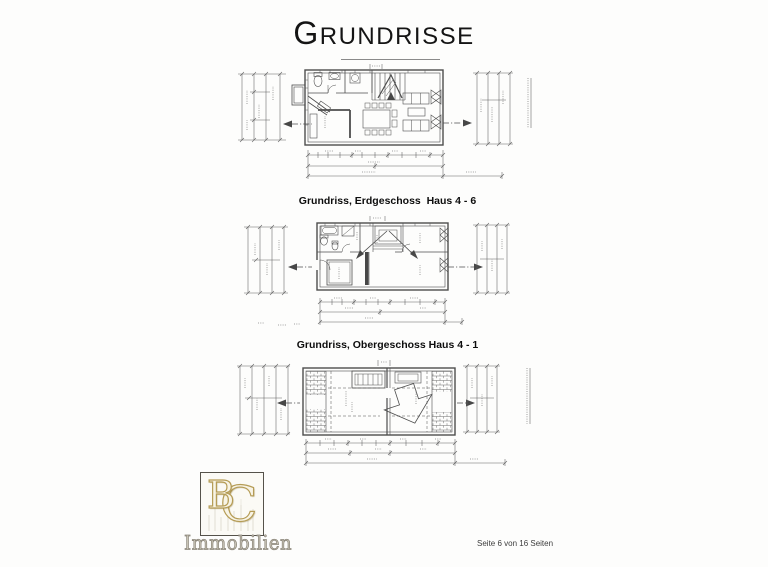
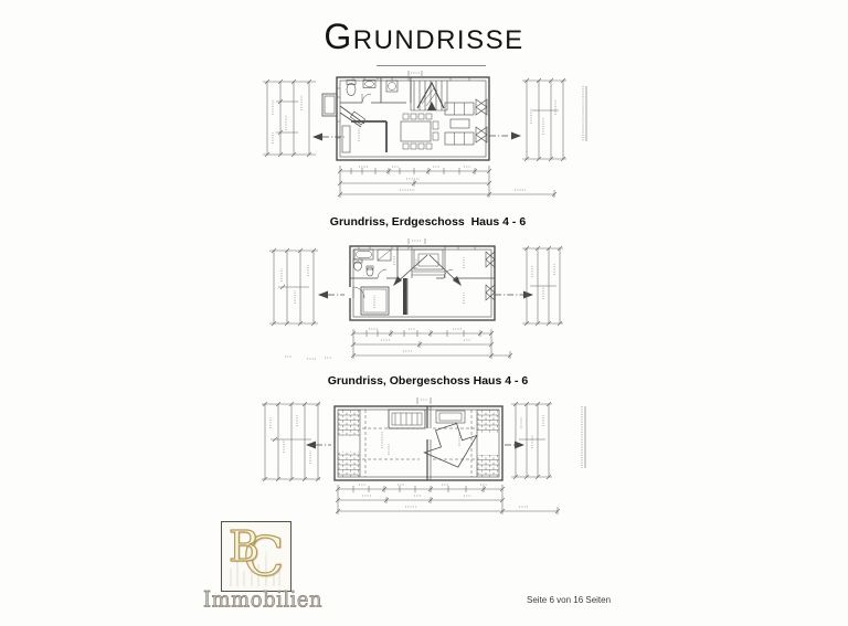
  GRUNDRISSE
  Grundriss, Erdgeschoss Haus 4 - 6
- Grundriss, Obergeschoss Haus 4 - 1
+ Grundriss, Obergeschoss Haus 4 - 6
  B
  C
  Immobilien
  Seite 6 von 16 Seiten
